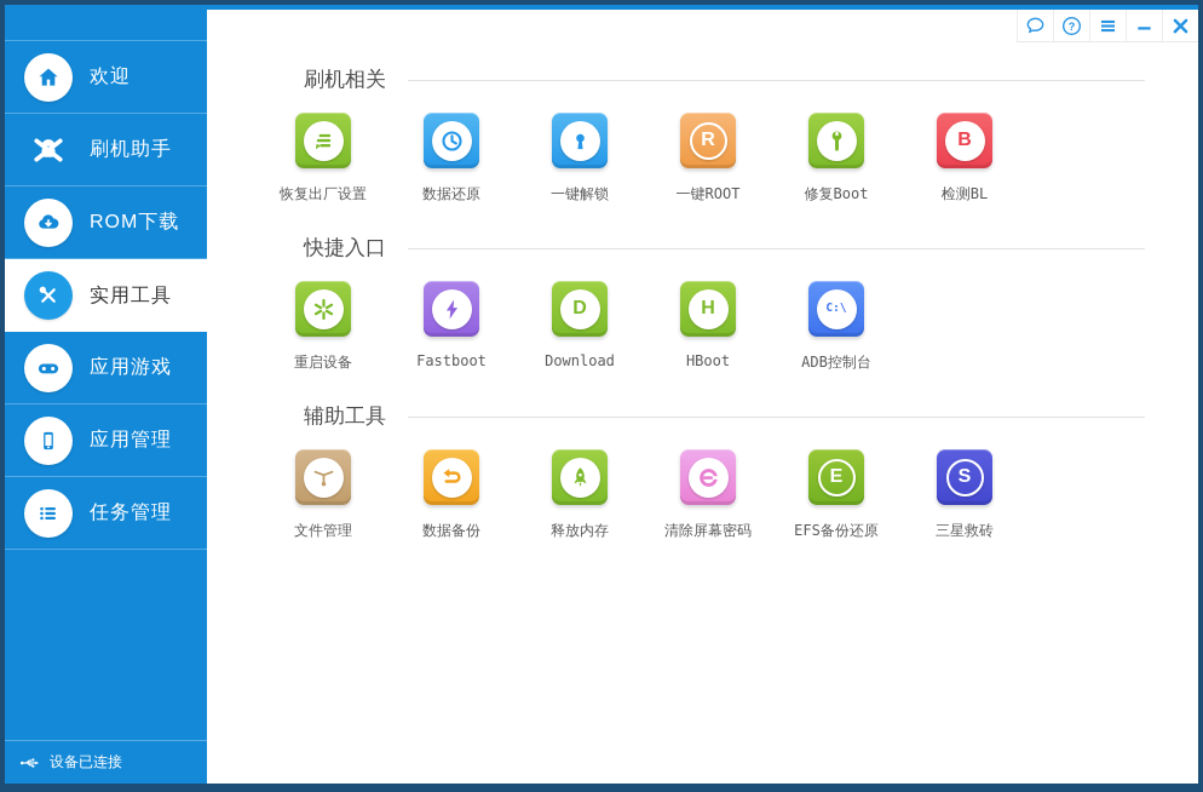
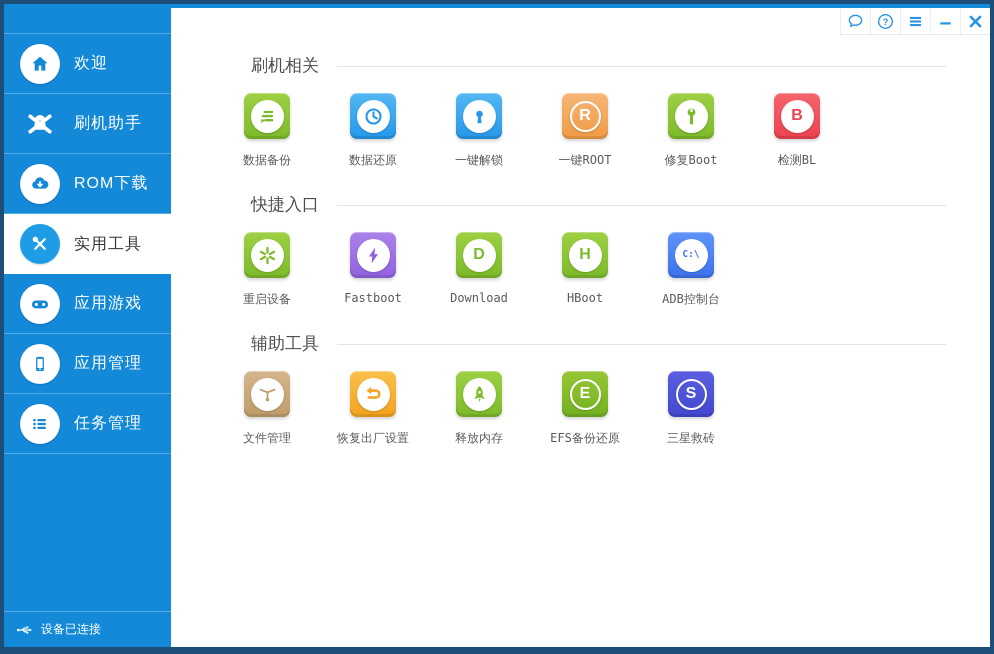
  欢迎
  刷机助手
  ROM下载
  实用工具
  应用游戏
  应用管理
  任务管理
  设备已连接
  ?
  刷机相关
- 恢复出厂设置
+ 数据备份
  数据还原
  一键解锁
  R
  一键ROOT
  修复Boot
  B
  检测BL
  快捷入口
  重启设备
  Fastboot
  D
  Download
  H
  HBoot
  C:\
  ADB控制台
  辅助工具
  文件管理
- 数据备份
+ 恢复出厂设置
  释放内存
- 清除屏幕密码
  E
  EFS备份还原
  S
  三星救砖
